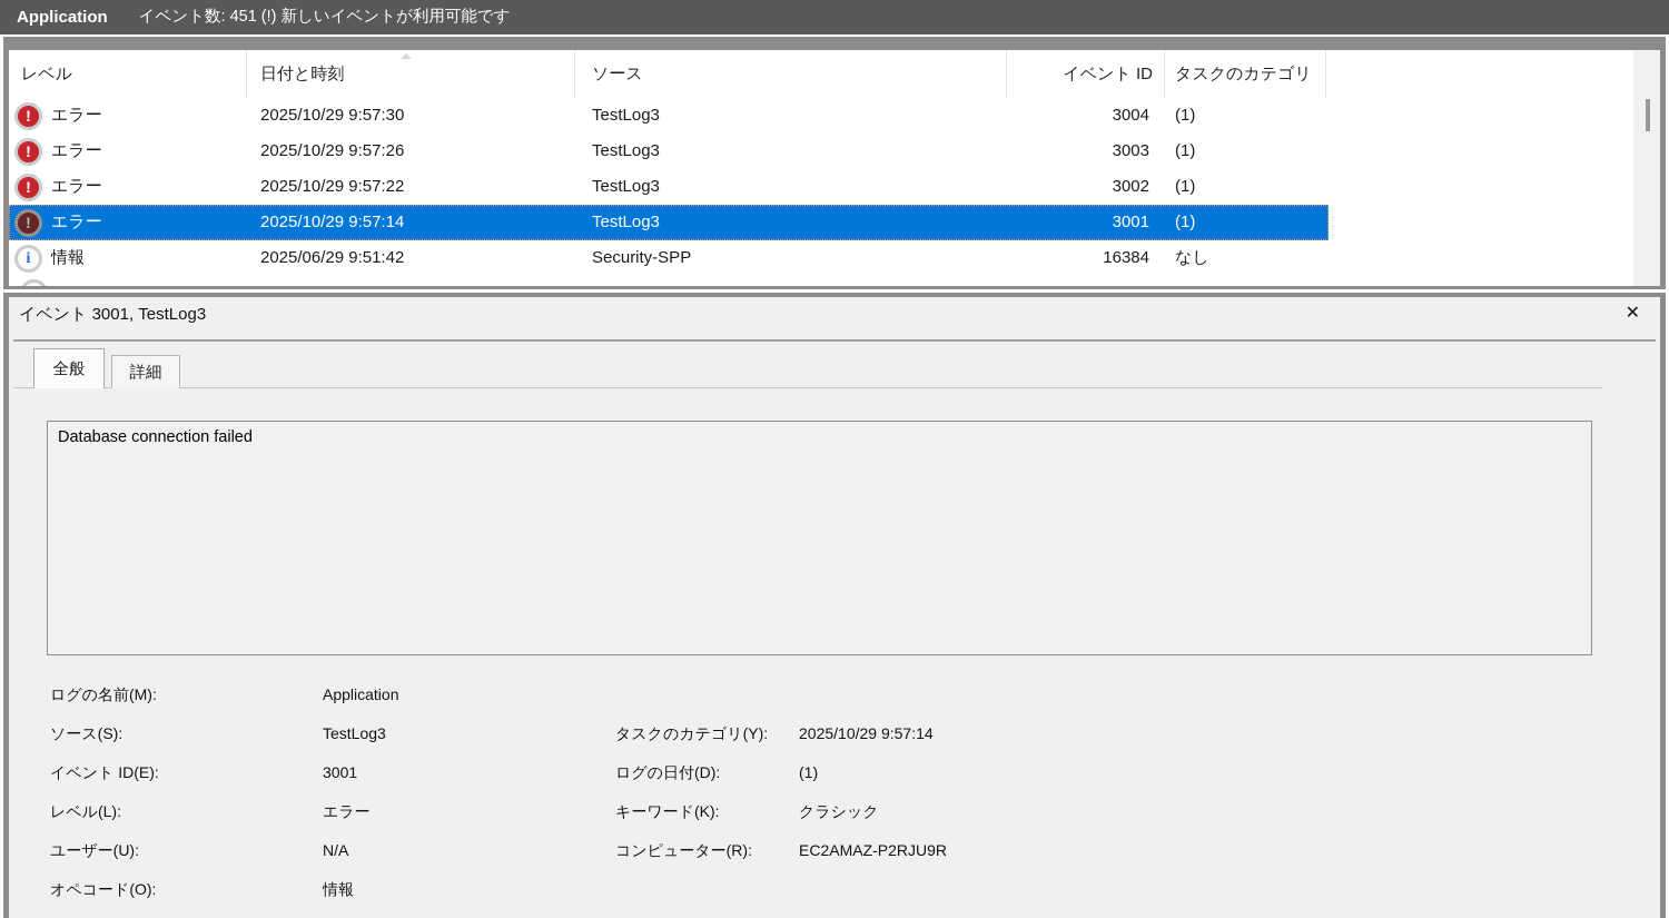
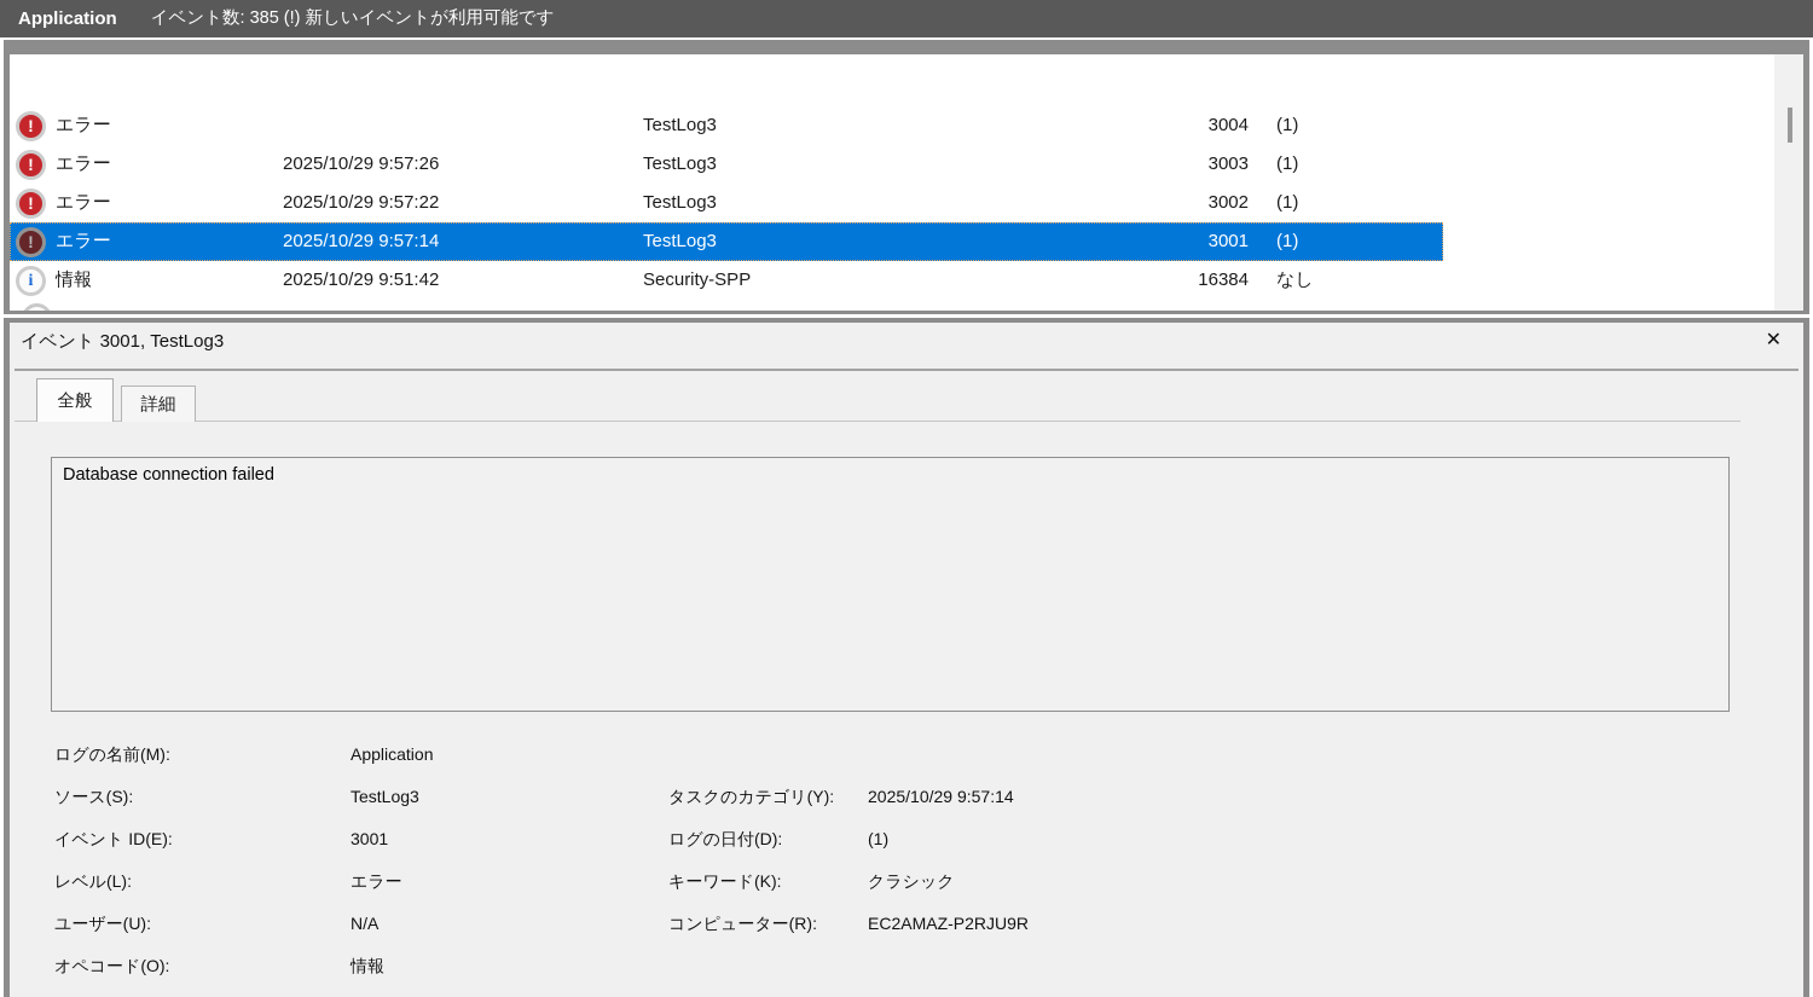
  Application
- イベント数: 451 (!) 新しいイベントが利用可能です
+ イベント数: 385 (!) 新しいイベントが利用可能です
- レベル
- 日付と時刻
- ソース
- イベント ID
- タスクのカテゴリ
  !
  エラー
- 2025/10/29 9:57:30
  TestLog3
  3004
  (1)
  !
  エラー
  2025/10/29 9:57:26
  TestLog3
  3003
  (1)
  !
  エラー
  2025/10/29 9:57:22
  TestLog3
  3002
  (1)
  !
  エラー
  2025/10/29 9:57:14
  TestLog3
  3001
  (1)
  i
  情報
- 2025/06/29 9:51:42
+ 2025/10/29 9:51:42
  Security-SPP
  16384
  なし
  イベント 3001, TestLog3
  ✕
  全般
  詳細
  Database connection failed
  ログの名前(M):
  Application
  ソース(S):
  TestLog3
  タスクのカテゴリ(Y):
  2025/10/29 9:57:14
  イベント ID(E):
  3001
  ログの日付(D):
  (1)
  レベル(L):
  エラー
  キーワード(K):
  クラシック
  ユーザー(U):
  N/A
  コンピューター(R):
  EC2AMAZ-P2RJU9R
  オペコード(O):
  情報
